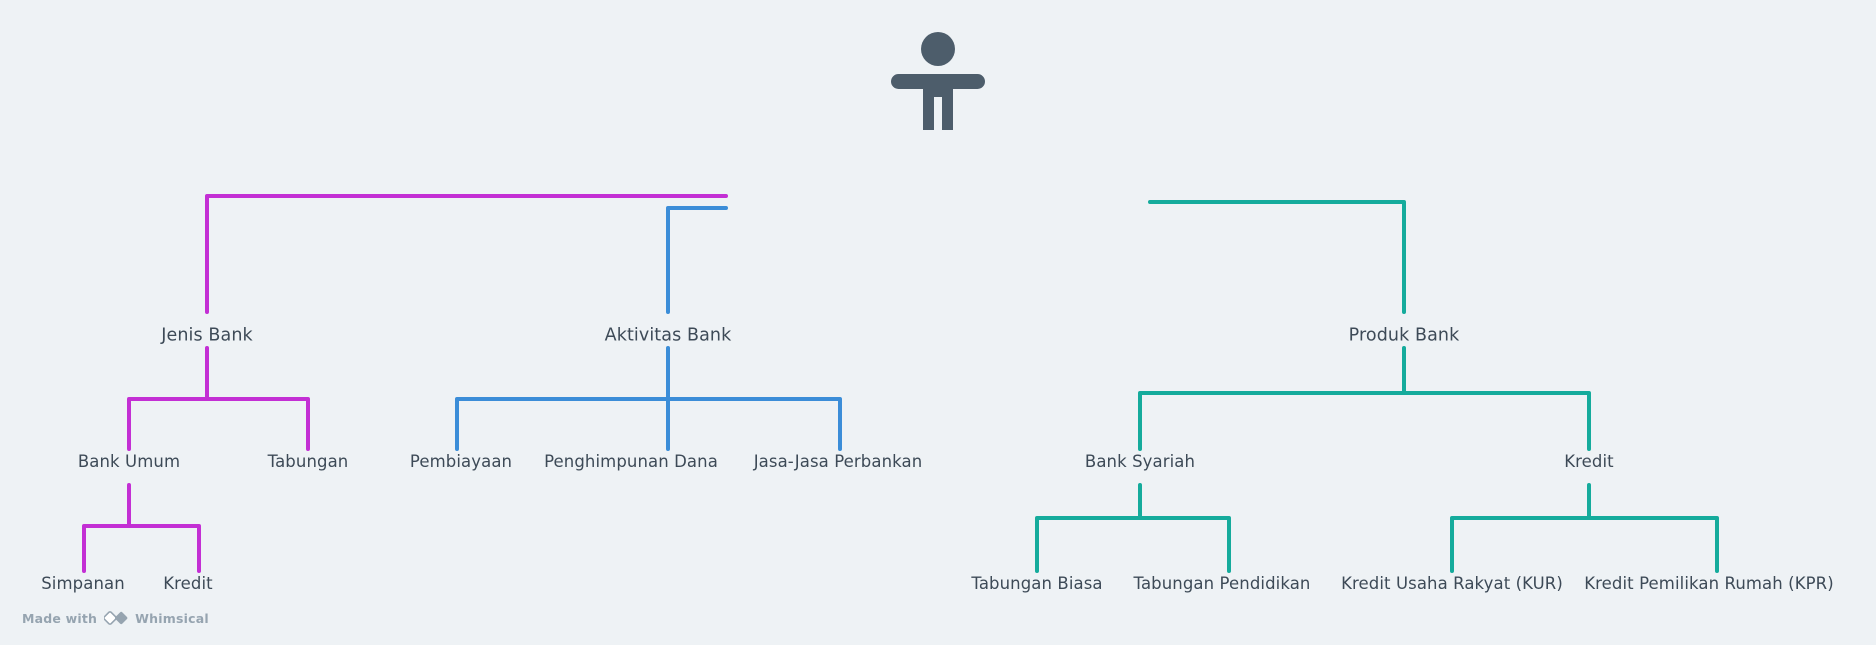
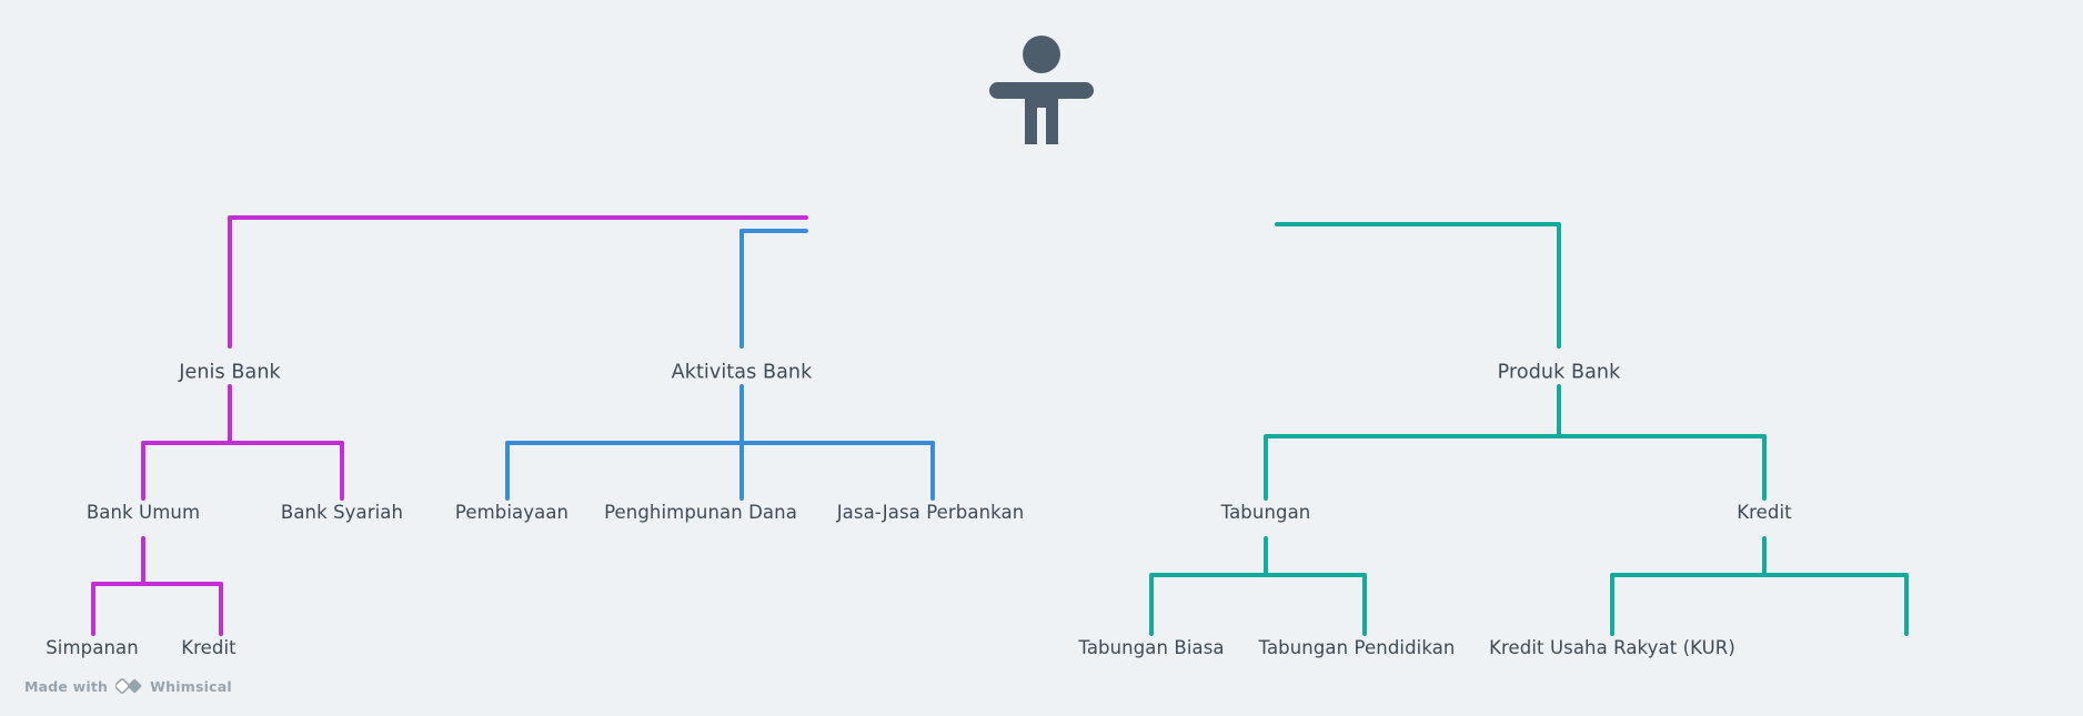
  Jenis Bank
  Aktivitas Bank
  Produk Bank
  Bank Umum
- Tabungan
+ Bank Syariah
  Pembiayaan
  Penghimpunan Dana
  Jasa-Jasa Perbankan
- Bank Syariah
+ Tabungan
  Kredit
  Simpanan
  Kredit
  Tabungan Biasa
  Tabungan Pendidikan
  Kredit Usaha Rakyat (KUR)
- Kredit Pemilikan Rumah (KPR)
  Made with
  Whimsical
